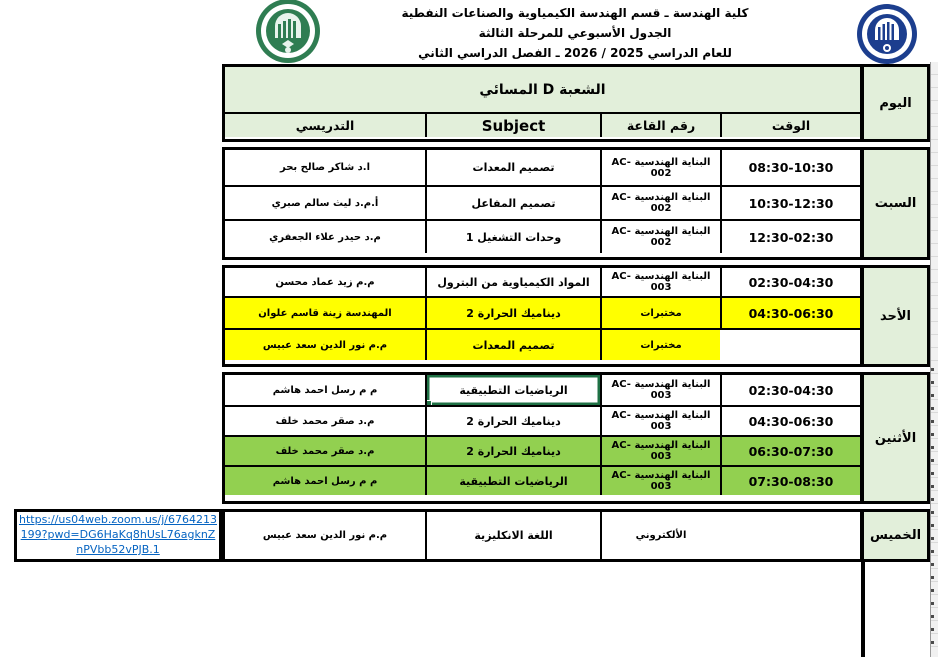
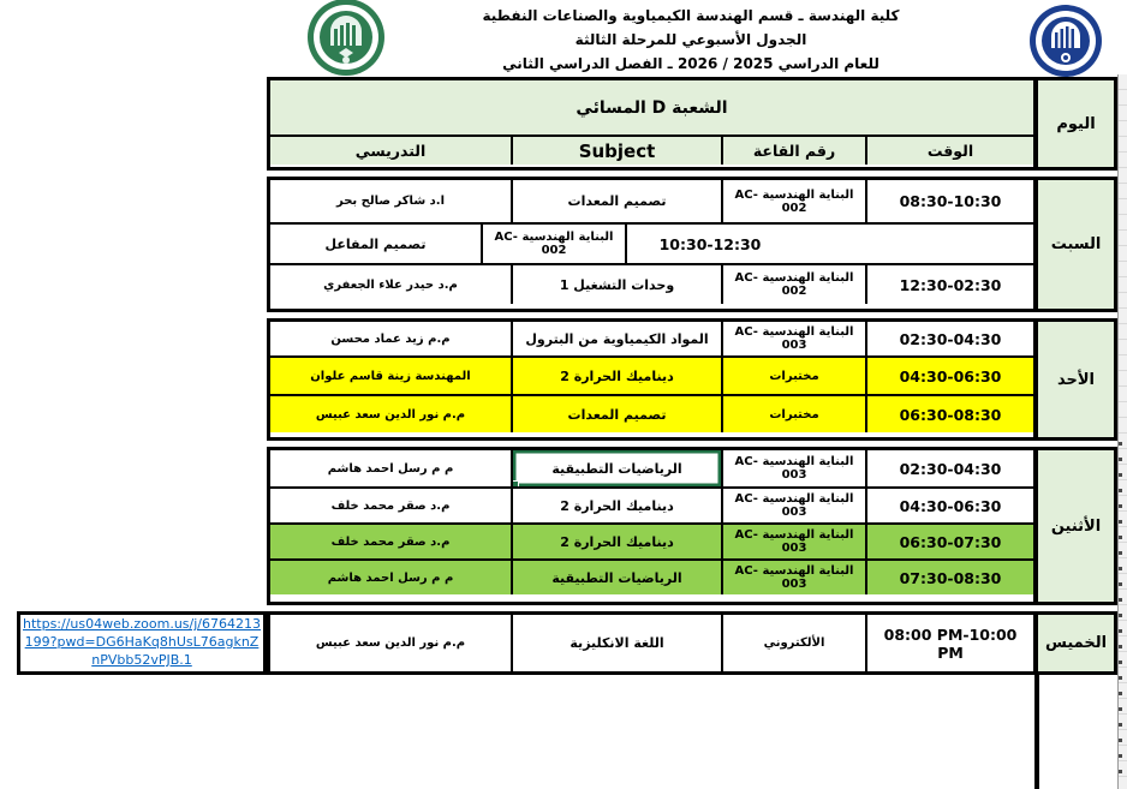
  كلية الهندسة ـ قسم الهندسة الكيمياوية والصناعات النفطية
  الجدول الأسبوعي للمرحلة الثالثة
  للعام الدراسي 2025 / 2026 ـ الفصل الدراسي الثاني
  الشعبة D المسائي
  التدريسي
  Subject
  رقم القاعة
  الوقت
  اليوم
  ا.د شاكر صالح بحر
  تصميم المعدات
  البناية الهندسية AC-002
  08:30-10:30
- أ.م.د ليث سالم صبري
  تصميم المفاعل
  البناية الهندسية AC-002
  10:30-12:30
  م.د حيدر علاء الجعفري
  وحدات التشغيل 1
  البناية الهندسية AC-002
  12:30-02:30
  السبت
  م.م زيد عماد محسن
  المواد الكيمياوية من البترول
  البناية الهندسية AC-003
  02:30-04:30
  المهندسة زينة قاسم علوان
  ديناميك الحرارة 2
  مختبرات
  04:30-06:30
  م.م نور الدين سعد عبيس
  تصميم المعدات
  مختبرات
+ 06:30-08:30
  الأحد
  م م رسل احمد هاشم
  الرياضيات التطبيقية
  البناية الهندسية AC-003
  02:30-04:30
  م.د صقر محمد خلف
  ديناميك الحرارة 2
  البناية الهندسية AC-003
  04:30-06:30
  م.د صقر محمد خلف
  ديناميك الحرارة 2
  البناية الهندسية AC-003
  06:30-07:30
  م م رسل احمد هاشم
  الرياضيات التطبيقية
  البناية الهندسية AC-003
  07:30-08:30
  الأثنين
  م.م نور الدين سعد عبيس
  اللغة الانكليزية
  الألكتروني
+ 08:00 PM-10:00 PM
  الخميس
  https://us04web.zoom.us/j/6764213199?pwd=DG6HaKq8hUsL76agknZnPVbb52vPJB.1
